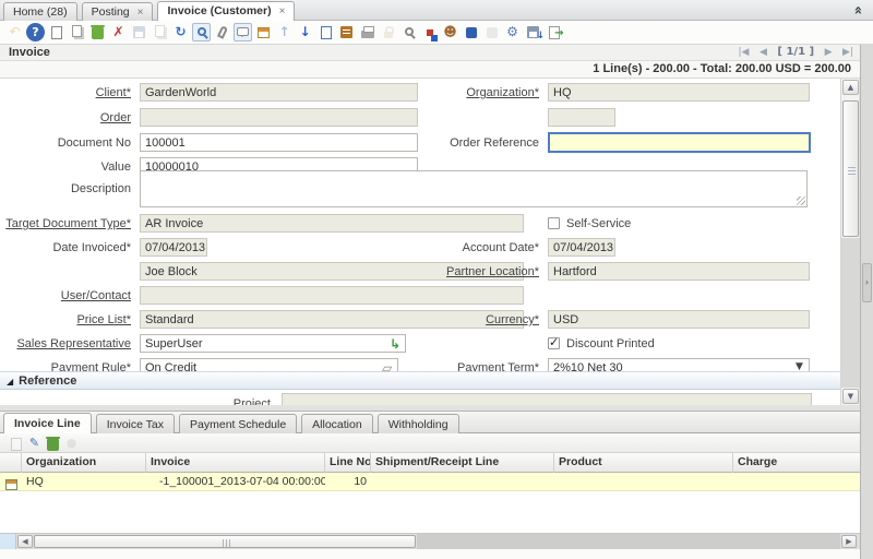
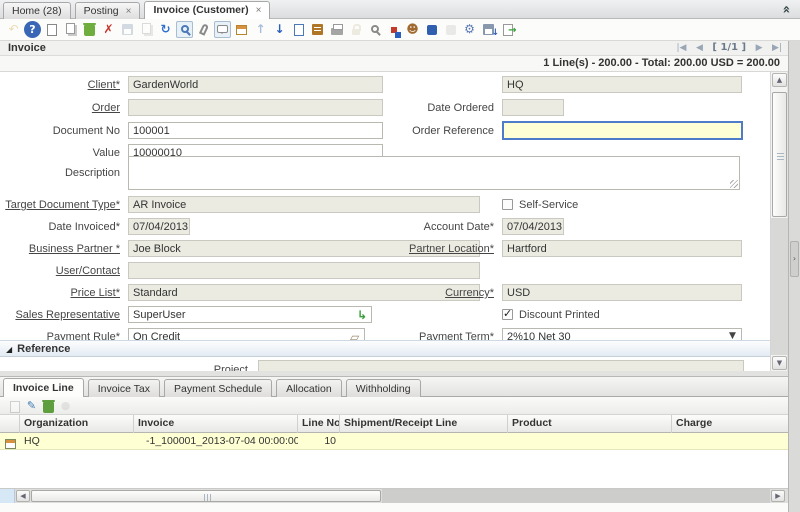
  Home (28)
  Posting ×
  Invoice (Customer) ×
  ↶ ? ✗ ↻ ↑ ↓ ☻ ⚙
  Invoice
  |◀ ◀ [ 1/1 ] ▶ ▶|
  1 Line(s) - 200.00 - Total: 200.00 USD = 200.00
  Client*
  GardenWorld
- Organization*
  HQ
  Order
+ Date Ordered
  Document No
  100001
  Order Reference
  Value
  10000010
  Description
  Target Document Type*
  AR Invoice
  Self-Service
  Date Invoiced*
  07/04/2013
  Account Date*
  07/04/2013
+ Business Partner *
  Joe Block
  Partner Location*
  Hartford
  User/Contact
  Price List*
  Standard
  Currency*
  USD
  Sales Representative
  SuperUser
  ↳
  Discount Printed
  Payment Rule*
  On Credit
  ▱
  Payment Term*
  2%10 Net 30
  ▼
  ◢ Reference
  Project
  ▲
  ▼
  ›
  Invoice Line
  Invoice Tax
  Payment Schedule
  Allocation
  Withholding
  ✎ ●
  Organization
  Invoice
  Line No
  Shipment/Receipt Line
  Product
  Charge
  HQ
  -1_100001_2013-07-04 00:00:00
  10
  ◀
  ▶
